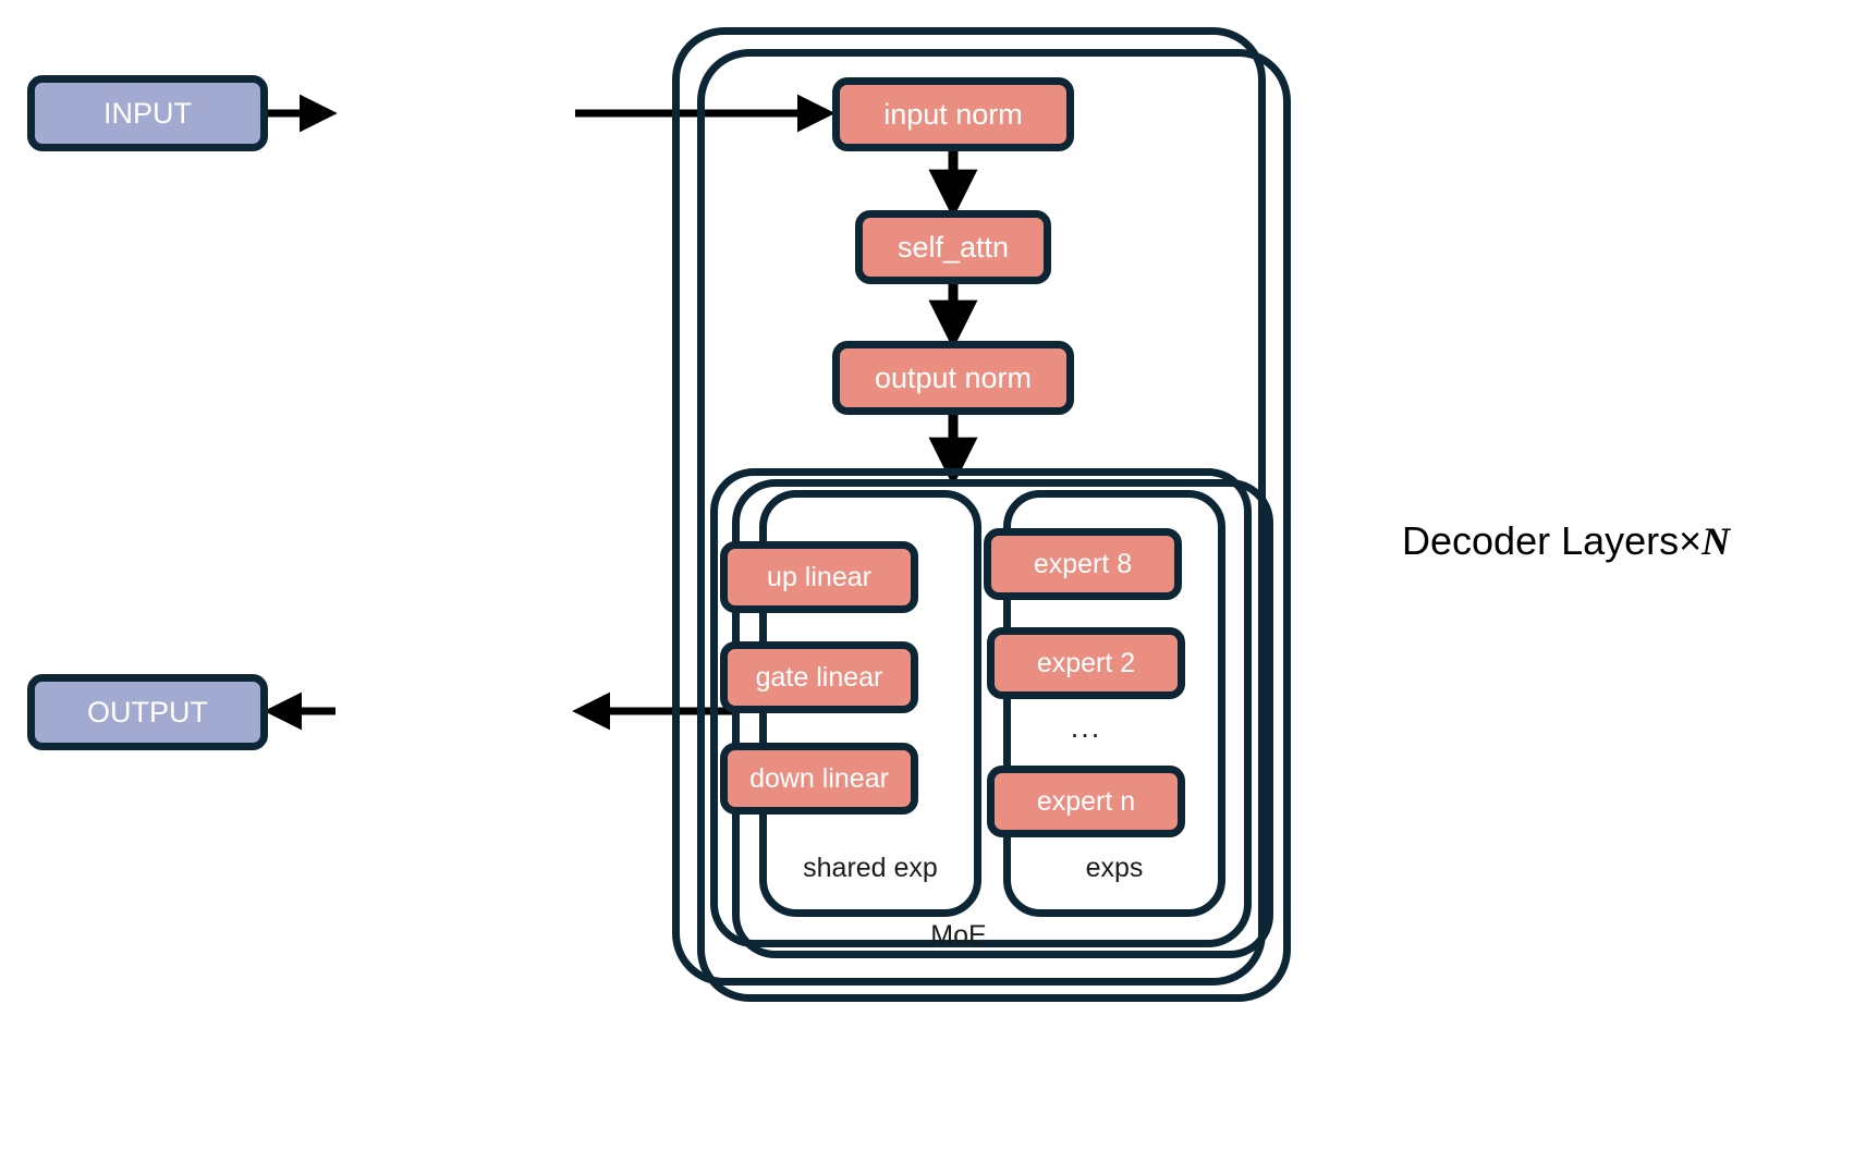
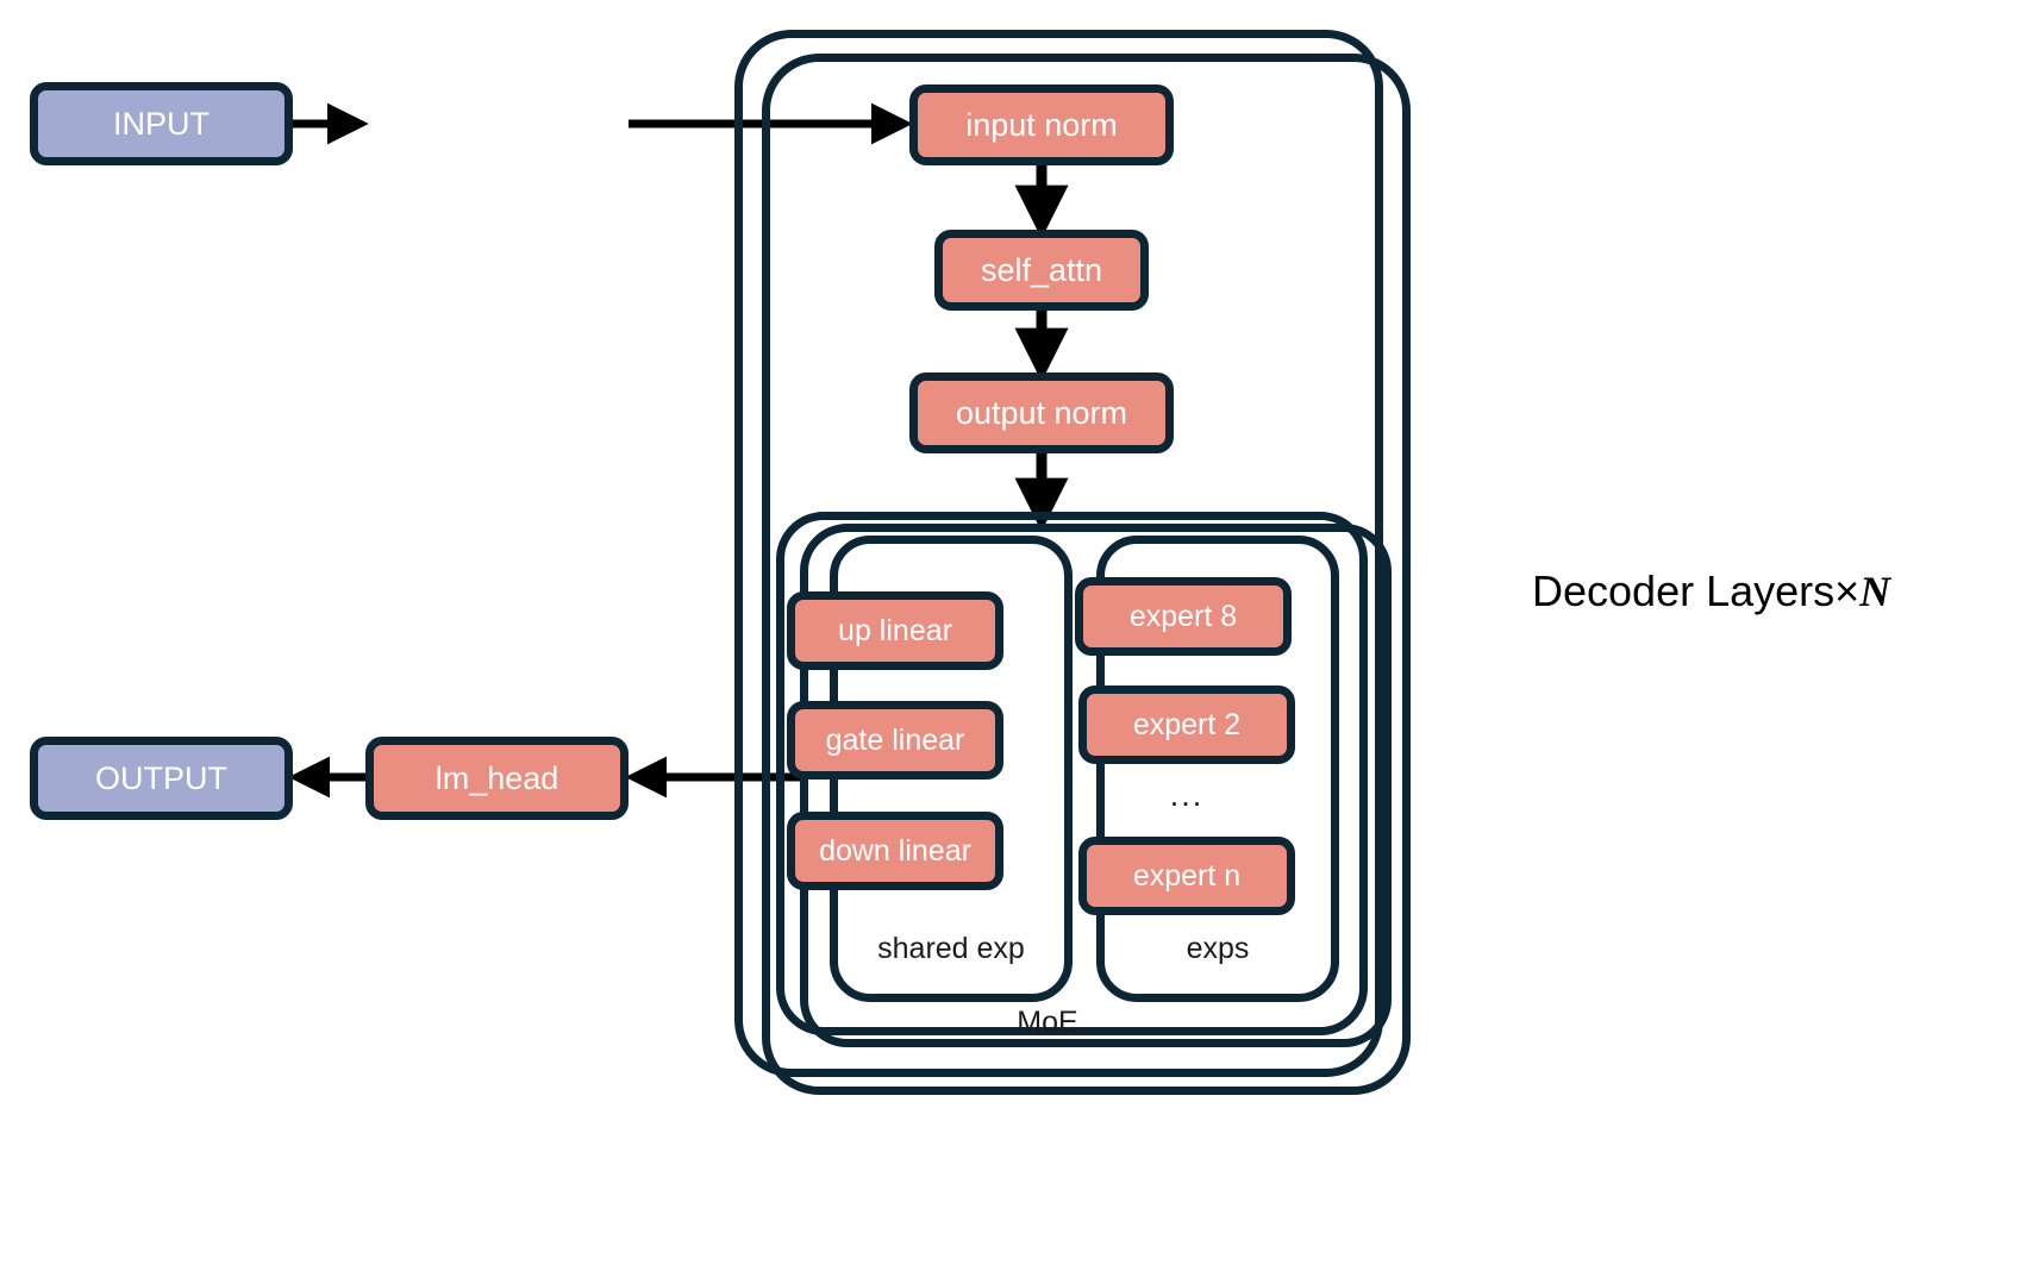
  MoE
  shared exp
  exps
  INPUT
  OUTPUT
+ lm_head
  input norm
  self_attn
  output norm
  up linear
  gate linear
  down linear
  expert 8
  expert 2
  ...
  expert n
  Decoder Layers×N
